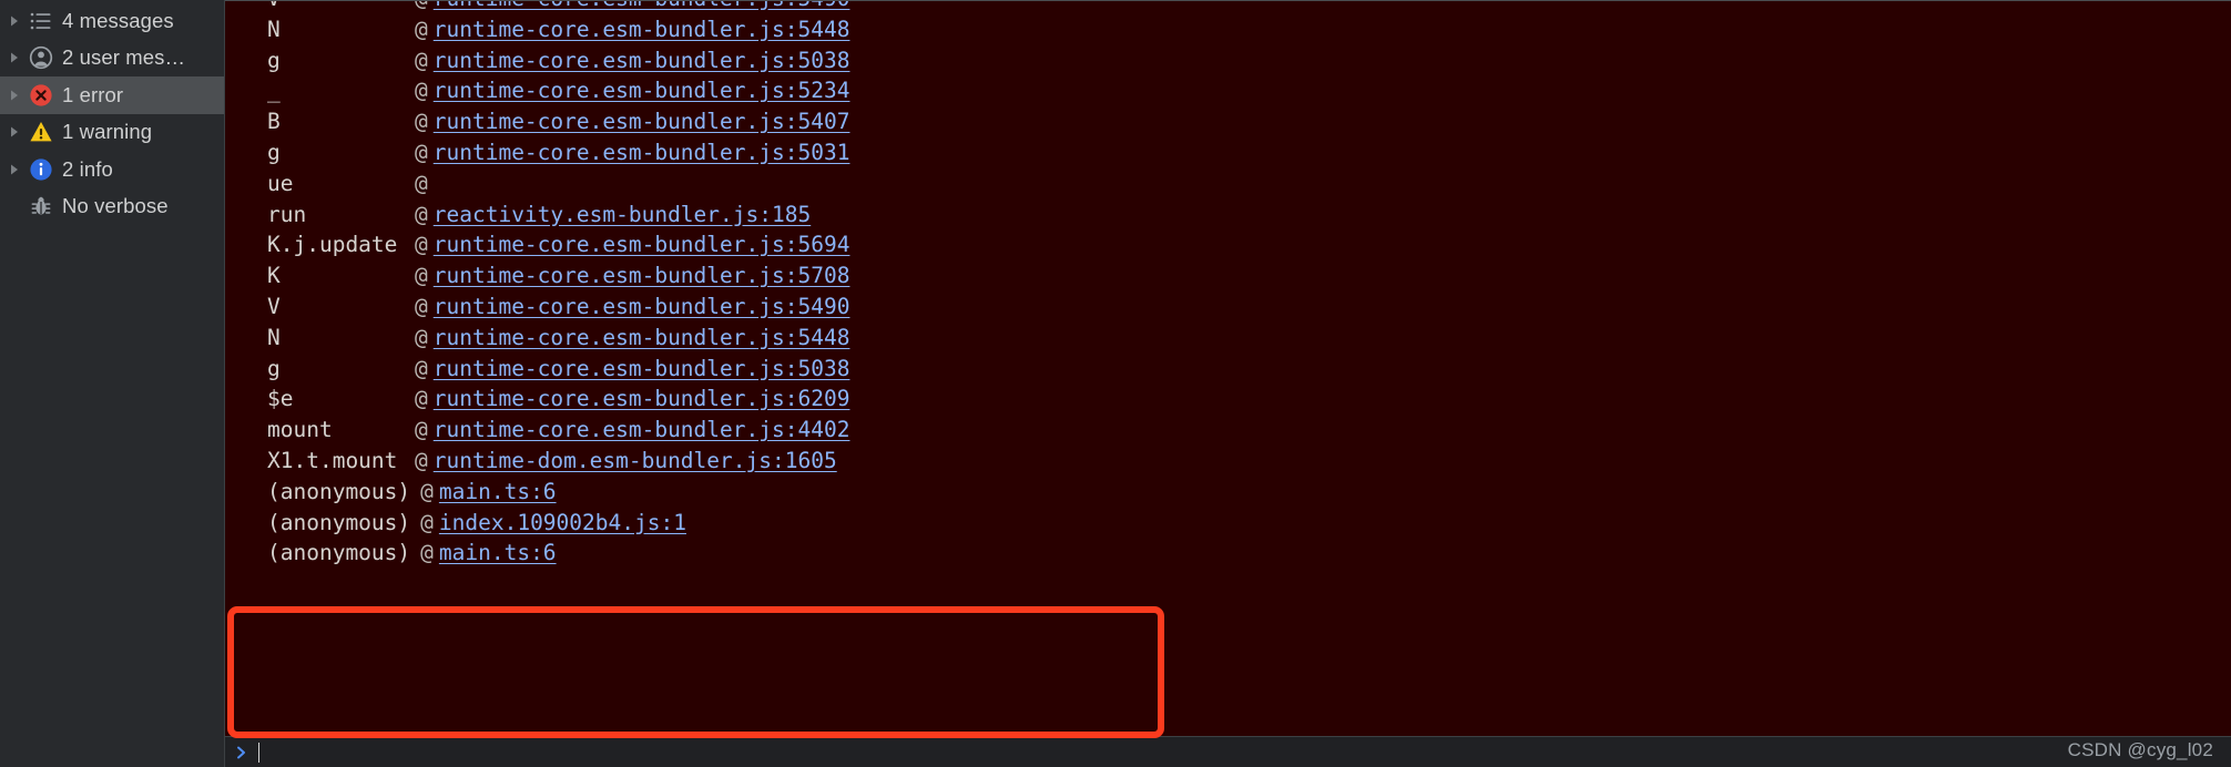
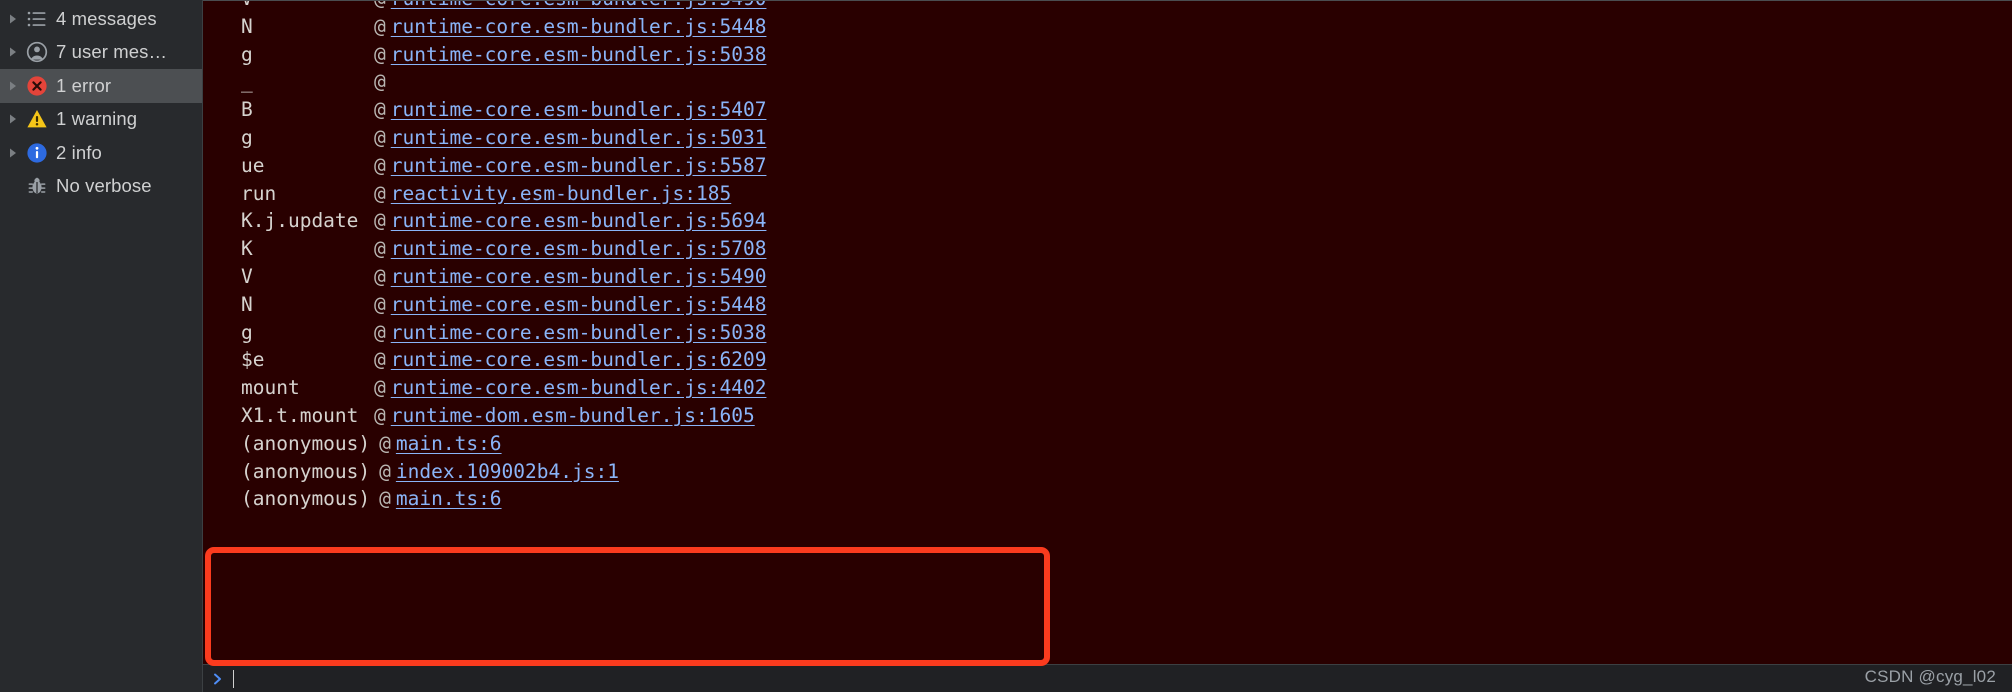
  4 messages
- 2 user mes…
+ 7 user mes…
  1 error
  1 warning
  2 info
  No verbose
  N
  @
  runtime-core.esm-bundler.js:5448
  g
  @
  runtime-core.esm-bundler.js:5038
  _
  @
- runtime-core.esm-bundler.js:5234
  B
  @
  runtime-core.esm-bundler.js:5407
  g
  @
  runtime-core.esm-bundler.js:5031
  ue
  @
+ runtime-core.esm-bundler.js:5587
  run
  @
  reactivity.esm-bundler.js:185
  K.j.update
  @
  runtime-core.esm-bundler.js:5694
  K
  @
  runtime-core.esm-bundler.js:5708
  V
  @
  runtime-core.esm-bundler.js:5490
  N
  @
  runtime-core.esm-bundler.js:5448
  g
  @
  runtime-core.esm-bundler.js:5038
  $e
  @
  runtime-core.esm-bundler.js:6209
  mount
  @
  runtime-core.esm-bundler.js:4402
  X1.t.mount
  @
  runtime-dom.esm-bundler.js:1605
  (anonymous)
  @
  main.ts:6
  (anonymous)
  @
  index.109002b4.js:1
  (anonymous)
  @
  main.ts:6
  CSDN @cyg_l02
